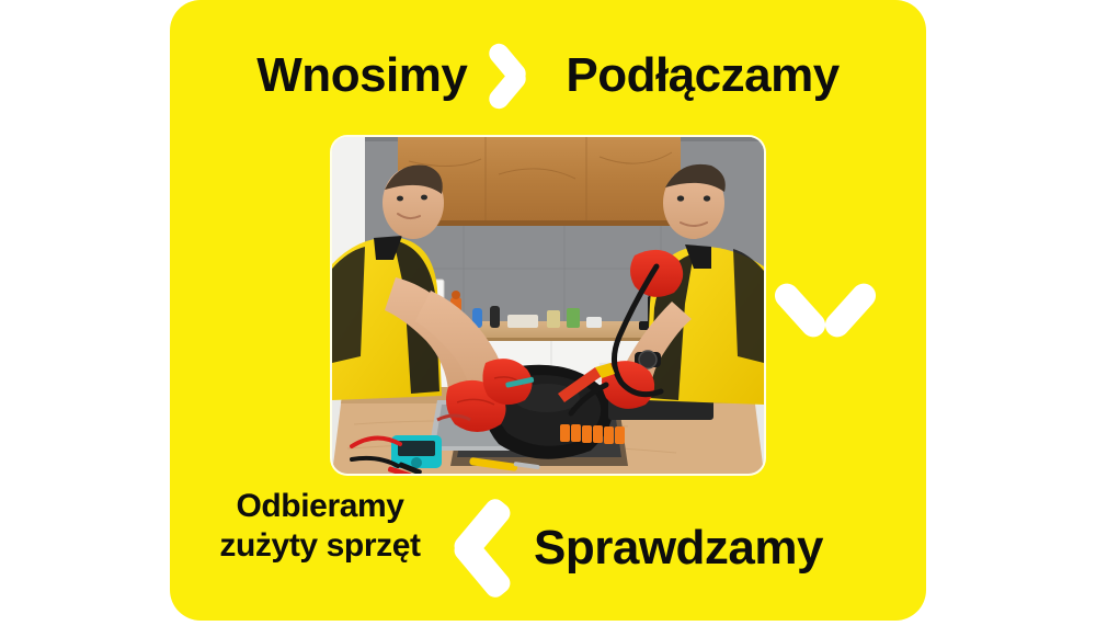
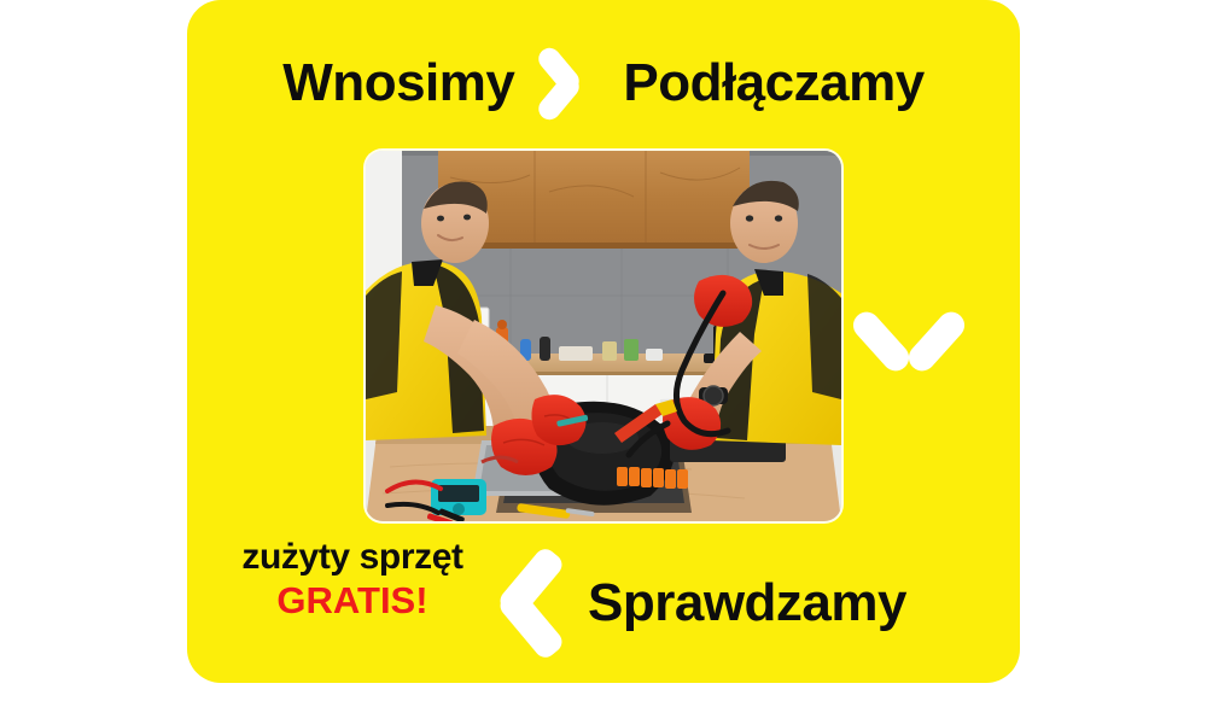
  Wnosimy
  Podłączamy
- Odbieramy
  zużyty sprzęt
+ GRATIS!
  Sprawdzamy
